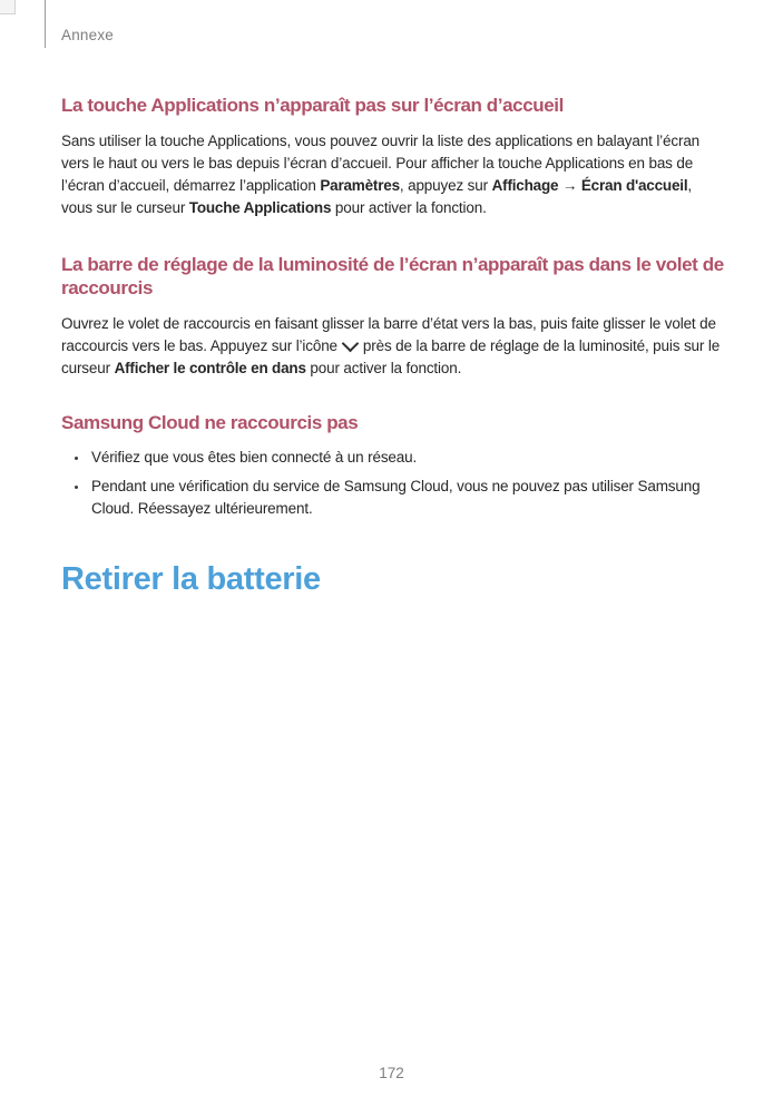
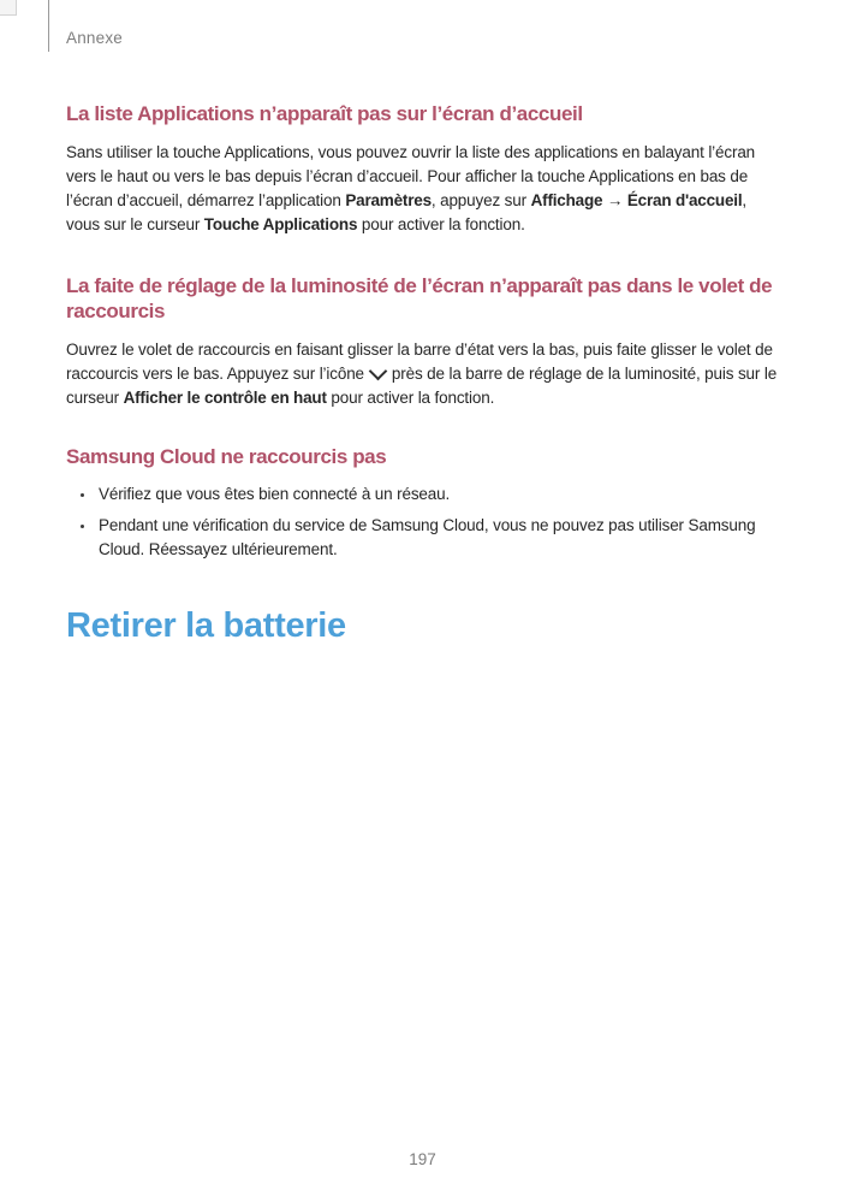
  Annexe
- La touche Applications n’apparaît pas sur l’écran d’accueil
+ La liste Applications n’apparaît pas sur l’écran d’accueil
  Sans utiliser la touche Applications, vous pouvez ouvrir la liste des applications en balayant l’écran vers le haut ou vers le bas depuis l’écran d’accueil. Pour afficher la touche Applications en bas de l’écran d’accueil, démarrez l’application Paramètres, appuyez sur Affichage → Écran d'accueil, vous sur le curseur Touche Applications pour activer la fonction.
- La barre de réglage de la luminosité de l’écran n’apparaît pas dans le volet de raccourcis
+ La faite de réglage de la luminosité de l’écran n’apparaît pas dans le volet de raccourcis
- Ouvrez le volet de raccourcis en faisant glisser la barre d’état vers la bas, puis faite glisser le volet de raccourcis vers le bas. Appuyez sur l’icône près de la barre de réglage de la luminosité, puis sur le curseur Afficher le contrôle en dans pour activer la fonction.
+ Ouvrez le volet de raccourcis en faisant glisser la barre d’état vers la bas, puis faite glisser le volet de raccourcis vers le bas. Appuyez sur l’icône près de la barre de réglage de la luminosité, puis sur le curseur Afficher le contrôle en haut pour activer la fonction.
  Samsung Cloud ne raccourcis pas
  Vérifiez que vous êtes bien connecté à un réseau.
  Pendant une vérification du service de Samsung Cloud, vous ne pouvez pas utiliser Samsung Cloud. Réessayez ultérieurement.
  Retirer la batterie
- 172
+ 197
